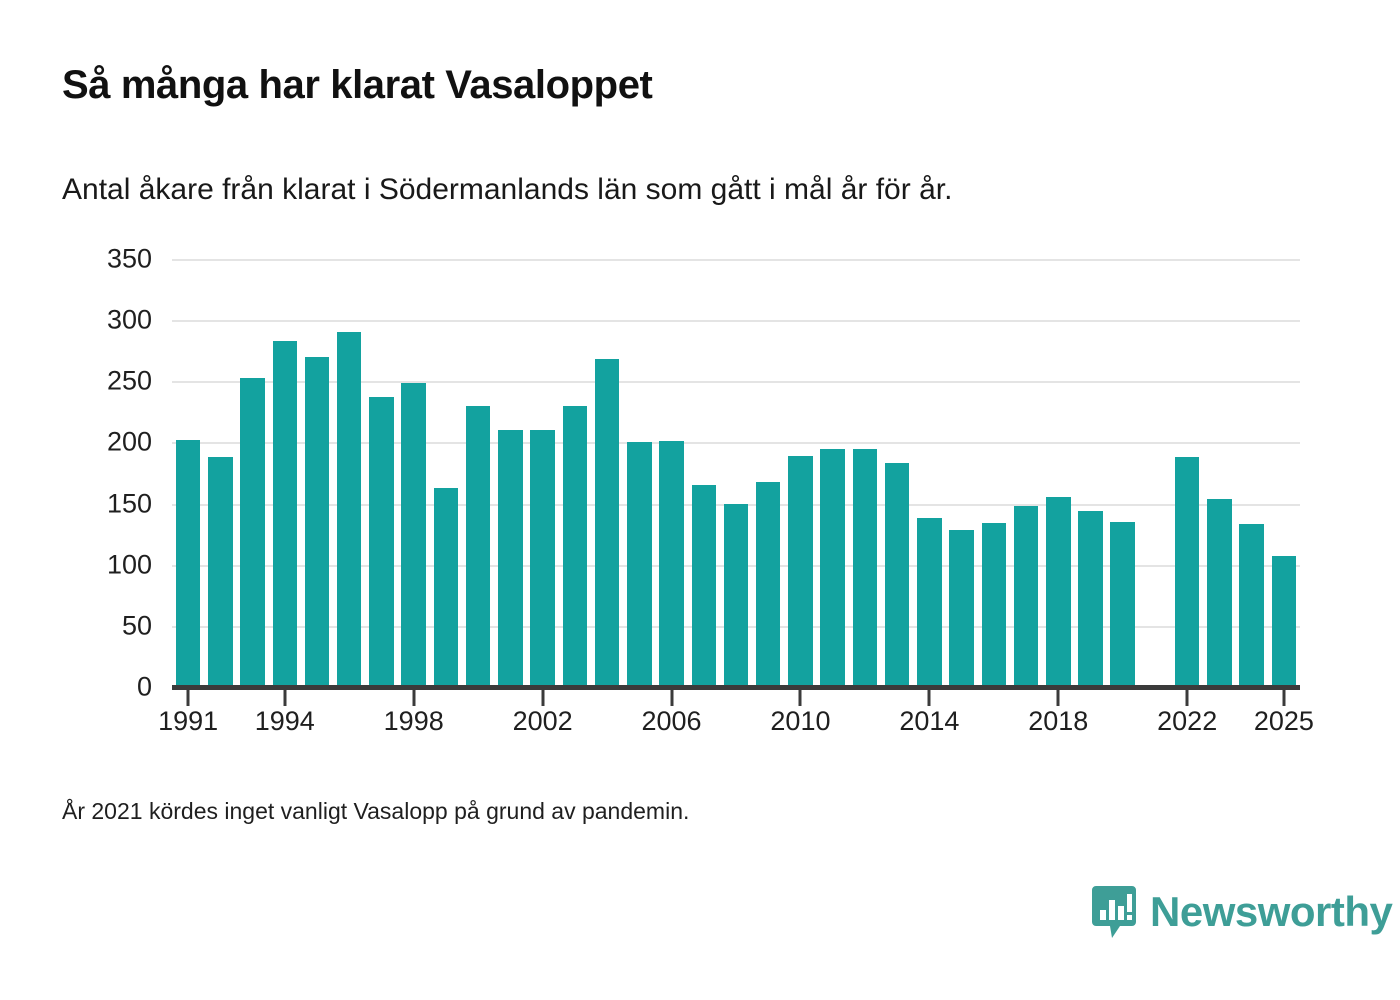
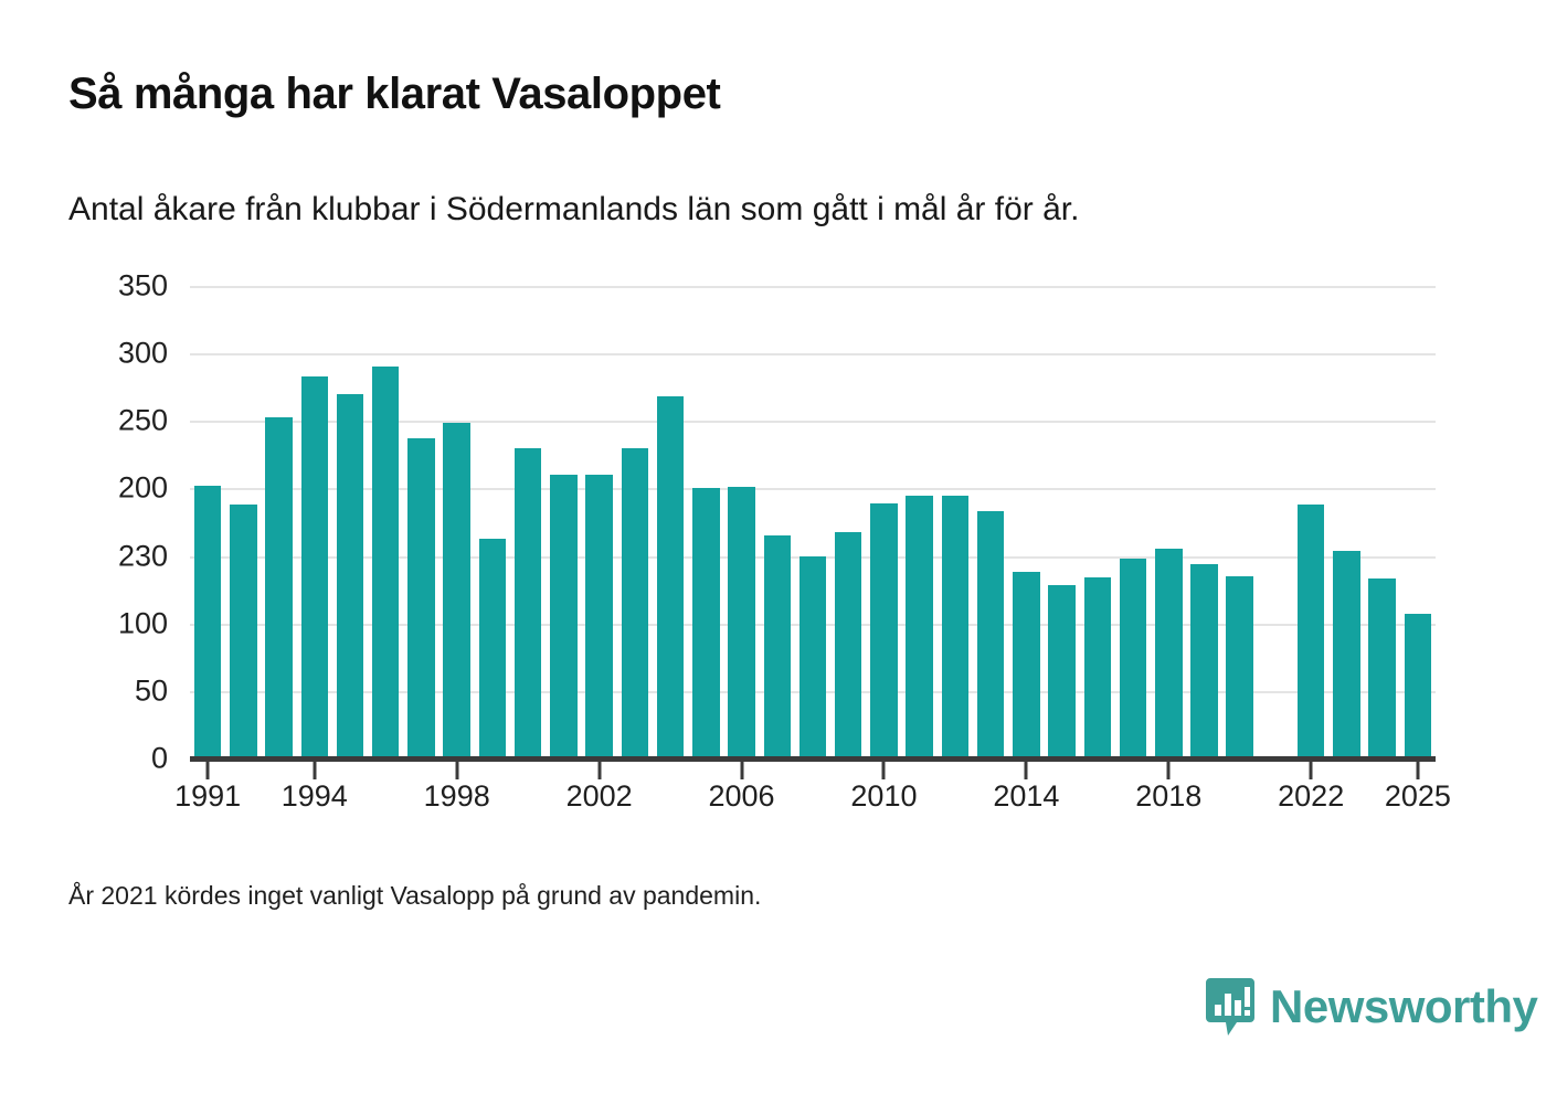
  Så många har klarat Vasaloppet
- Antal åkare från klarat i Södermanlands län som gått i mål år för år.
+ Antal åkare från klubbar i Södermanlands län som gått i mål år för år.
  0
  50
  100
- 150
+ 230
  200
  250
  300
  350
  1991
  1994
  1998
  2002
  2006
  2010
  2014
  2018
  2022
  2025
  År 2021 kördes inget vanligt Vasalopp på grund av pandemin.
  Newsworthy
